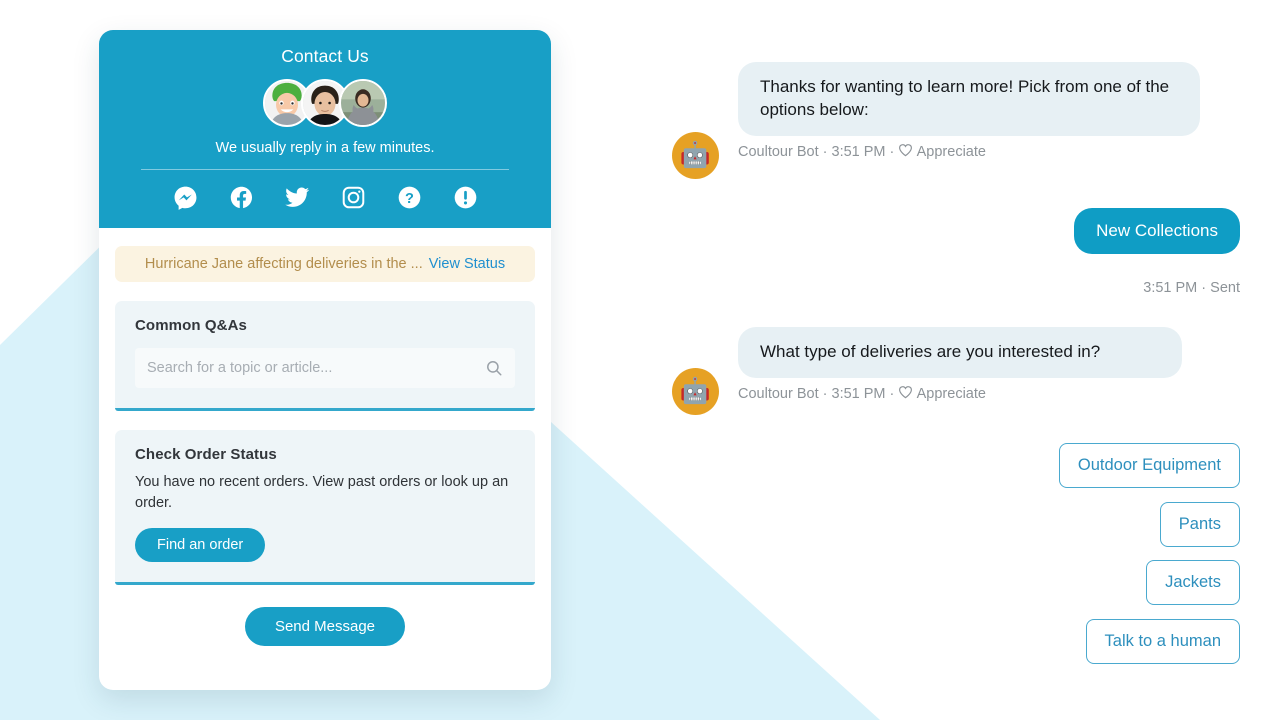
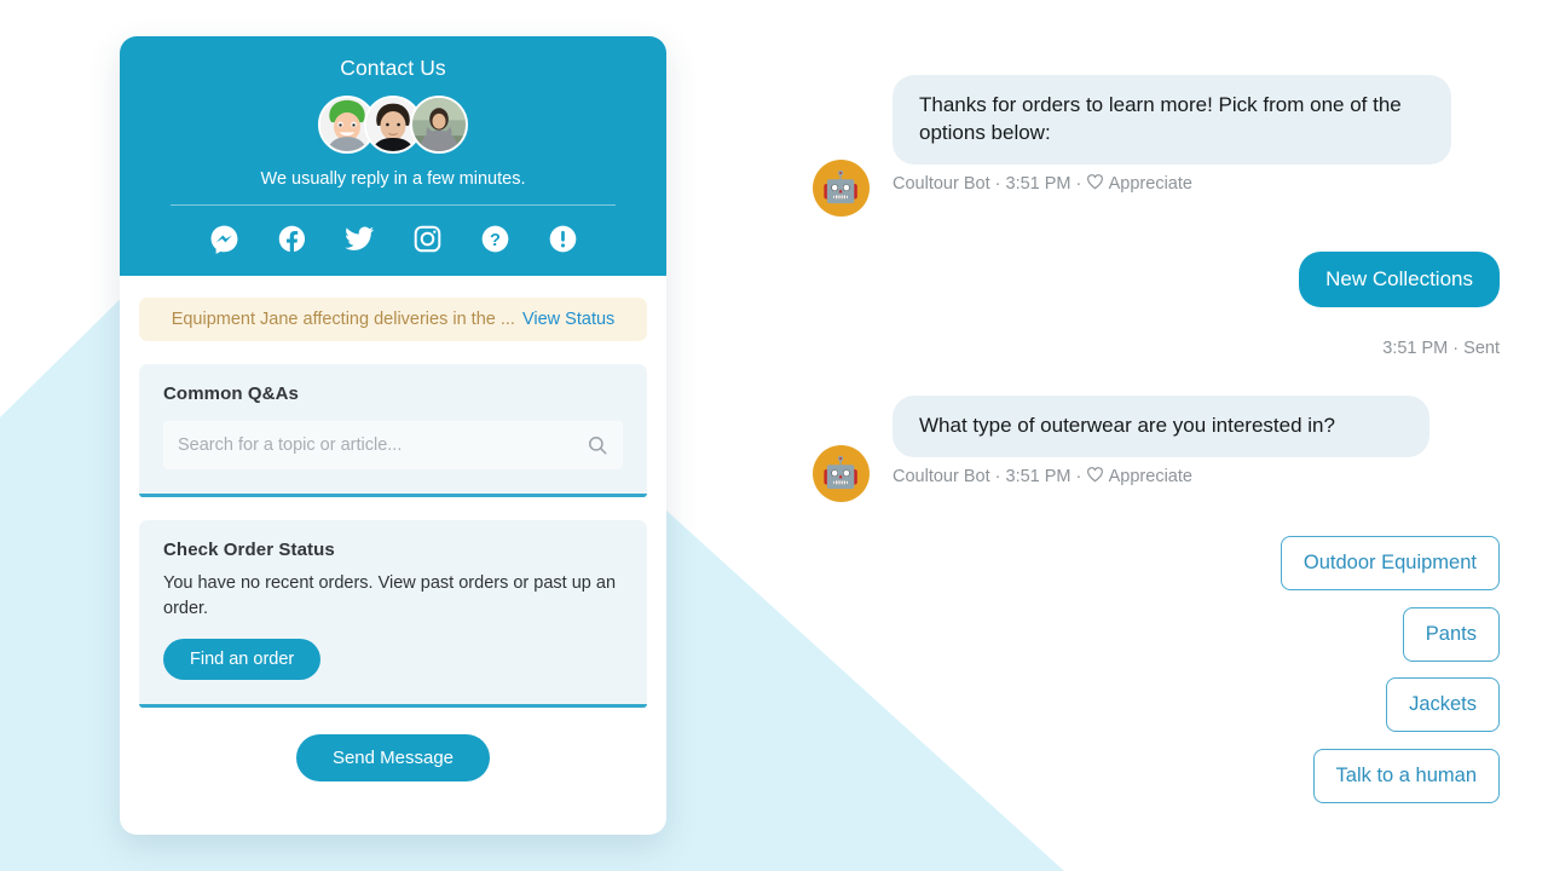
  Contact Us
  We usually reply in a few minutes.
  ?
- Hurricane Jane affecting deliveries in the ... View Status
+ Equipment Jane affecting deliveries in the ... View Status
  Common Q&As
  Search for a topic or article...
  Check Order Status
- You have no recent orders. View past orders or look up an order.
+ You have no recent orders. View past orders or past up an order.
  Find an order
  Send Message
  🤖
- Thanks for wanting to learn more! Pick from one of the options below:
+ Thanks for orders to learn more! Pick from one of the options below:
  Coultour Bot · 3:51 PM · Appreciate
  New Collections
  3:51 PM · Sent
  🤖
- What type of deliveries are you interested in?
+ What type of outerwear are you interested in?
  Coultour Bot · 3:51 PM · Appreciate
  Outdoor Equipment
  Pants
  Jackets
  Talk to a human
